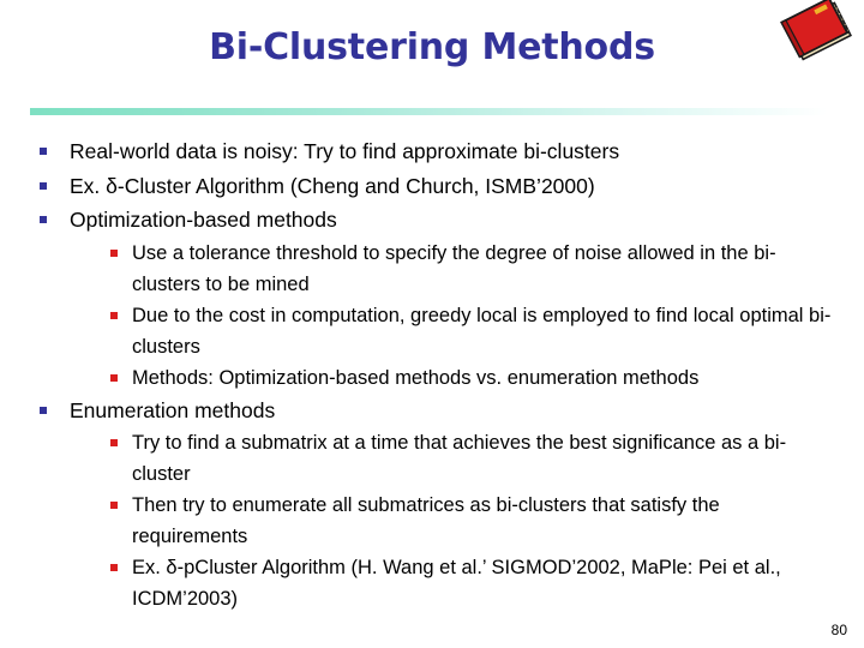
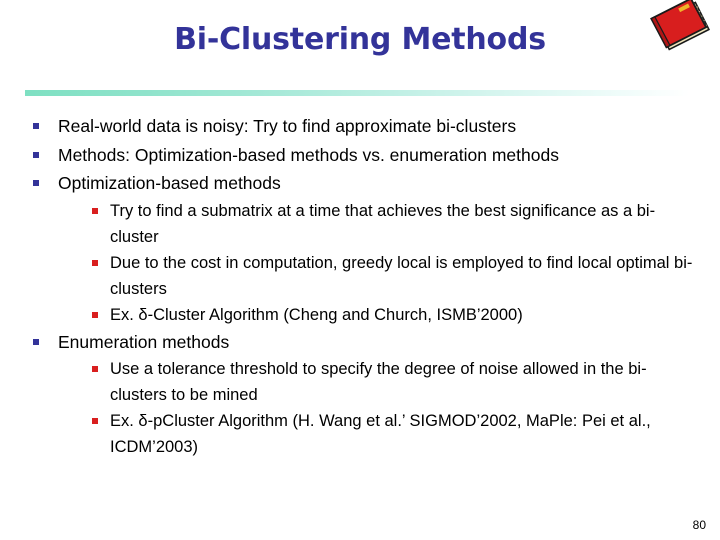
  Bi-Clustering Methods
  Real-world data is noisy: Try to find approximate bi-clusters
- Ex. δ-Cluster Algorithm (Cheng and Church, ISMB’2000)
+ Methods: Optimization-based methods vs. enumeration methods
  Optimization-based methods
- Use a tolerance threshold to specify the degree of noise allowed in the bi-clusters to be mined
+ Try to find a submatrix at a time that achieves the best significance as a bi-cluster
  Due to the cost in computation, greedy local is employed to find local optimal bi-clusters
- Methods: Optimization-based methods vs. enumeration methods
+ Ex. δ-Cluster Algorithm (Cheng and Church, ISMB’2000)
  Enumeration methods
- Try to find a submatrix at a time that achieves the best significance as a bi-cluster
+ Use a tolerance threshold to specify the degree of noise allowed in the bi-clusters to be mined
- Then try to enumerate all submatrices as bi-clusters that satisfy the requirements
  Ex. δ-pCluster Algorithm (H. Wang et al.’ SIGMOD’2002, MaPle: Pei et al., ICDM’2003)
  80
